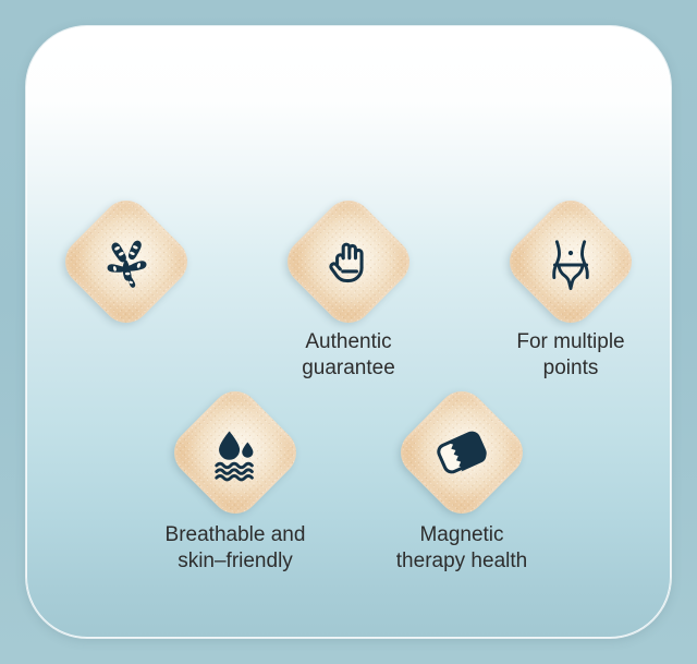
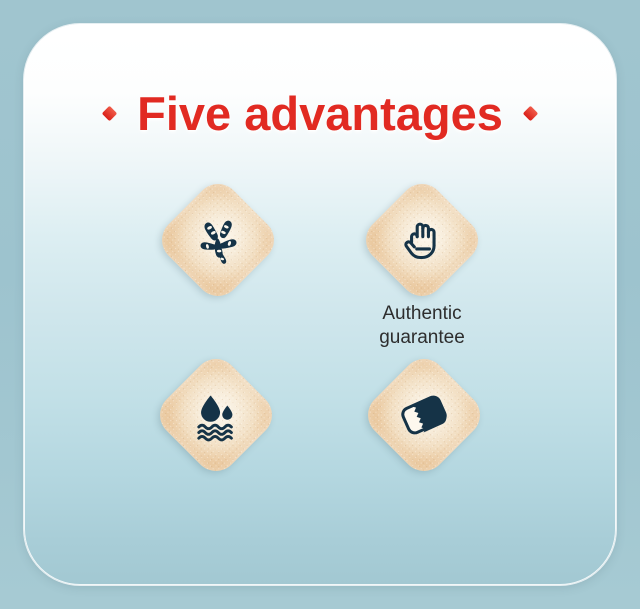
+ Five advantages
  Authentic
  guarantee
- For multiple
- points
- Breathable and
- skin–friendly
- Magnetic
- therapy health
